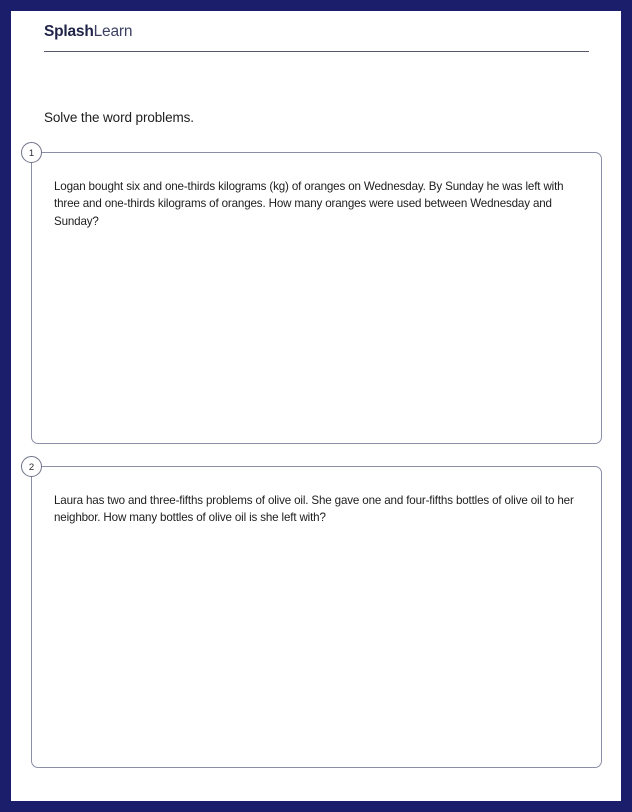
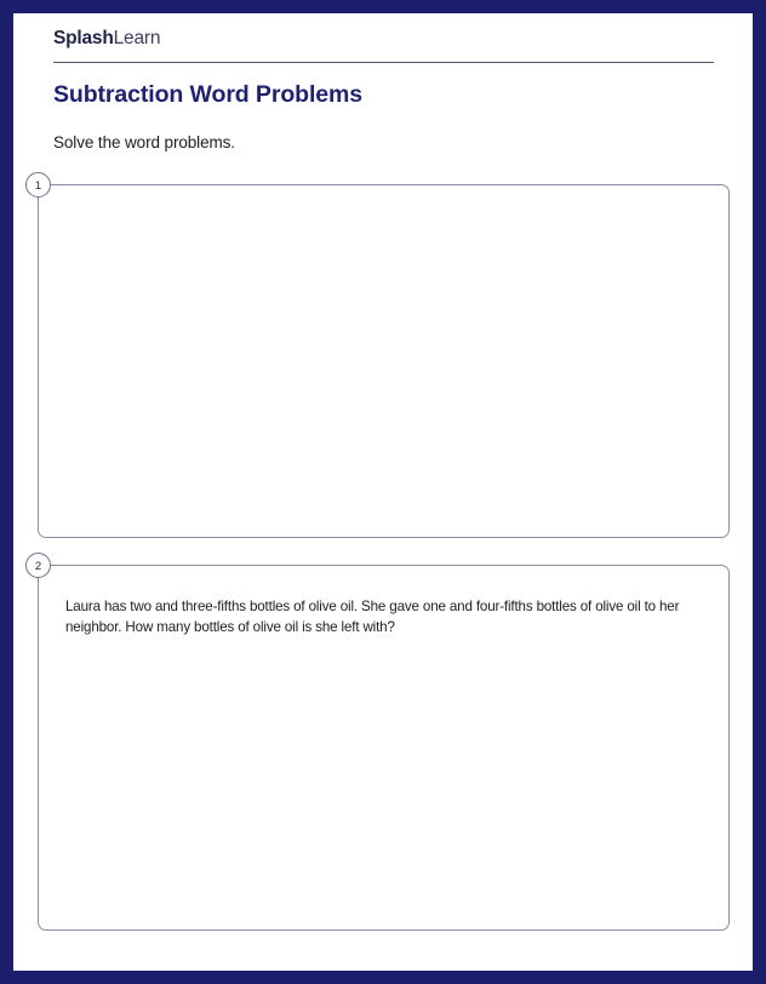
  SplashLearn
+ Subtraction Word Problems
  Solve the word problems.
  1
- Logan bought six and one-thirds kilograms (kg) of oranges on Wednesday. By Sunday he was left with three and one-thirds kilograms of oranges. How many oranges were used between Wednesday and Sunday?
  2
- Laura has two and three-fifths problems of olive oil. She gave one and four-fifths bottles of olive oil to her neighbor. How many bottles of olive oil is she left with?
+ Laura has two and three-fifths bottles of olive oil. She gave one and four-fifths bottles of olive oil to her neighbor. How many bottles of olive oil is she left with?
